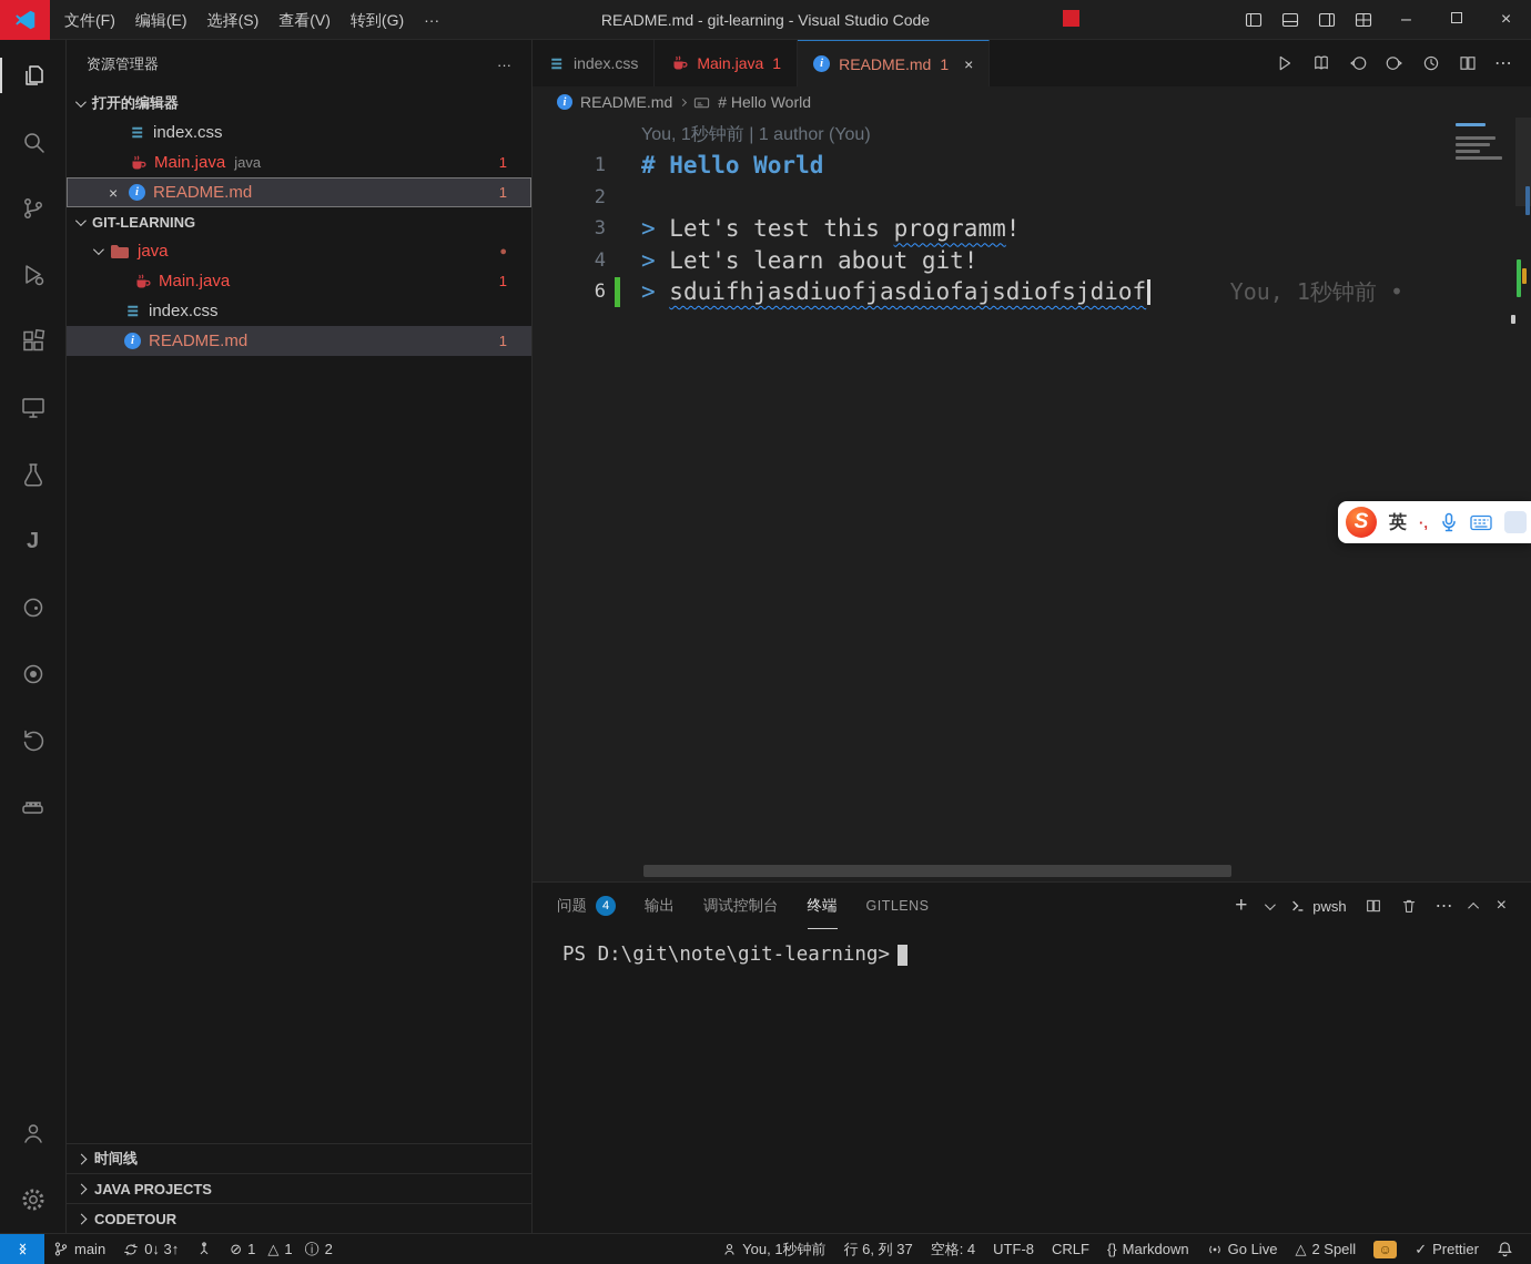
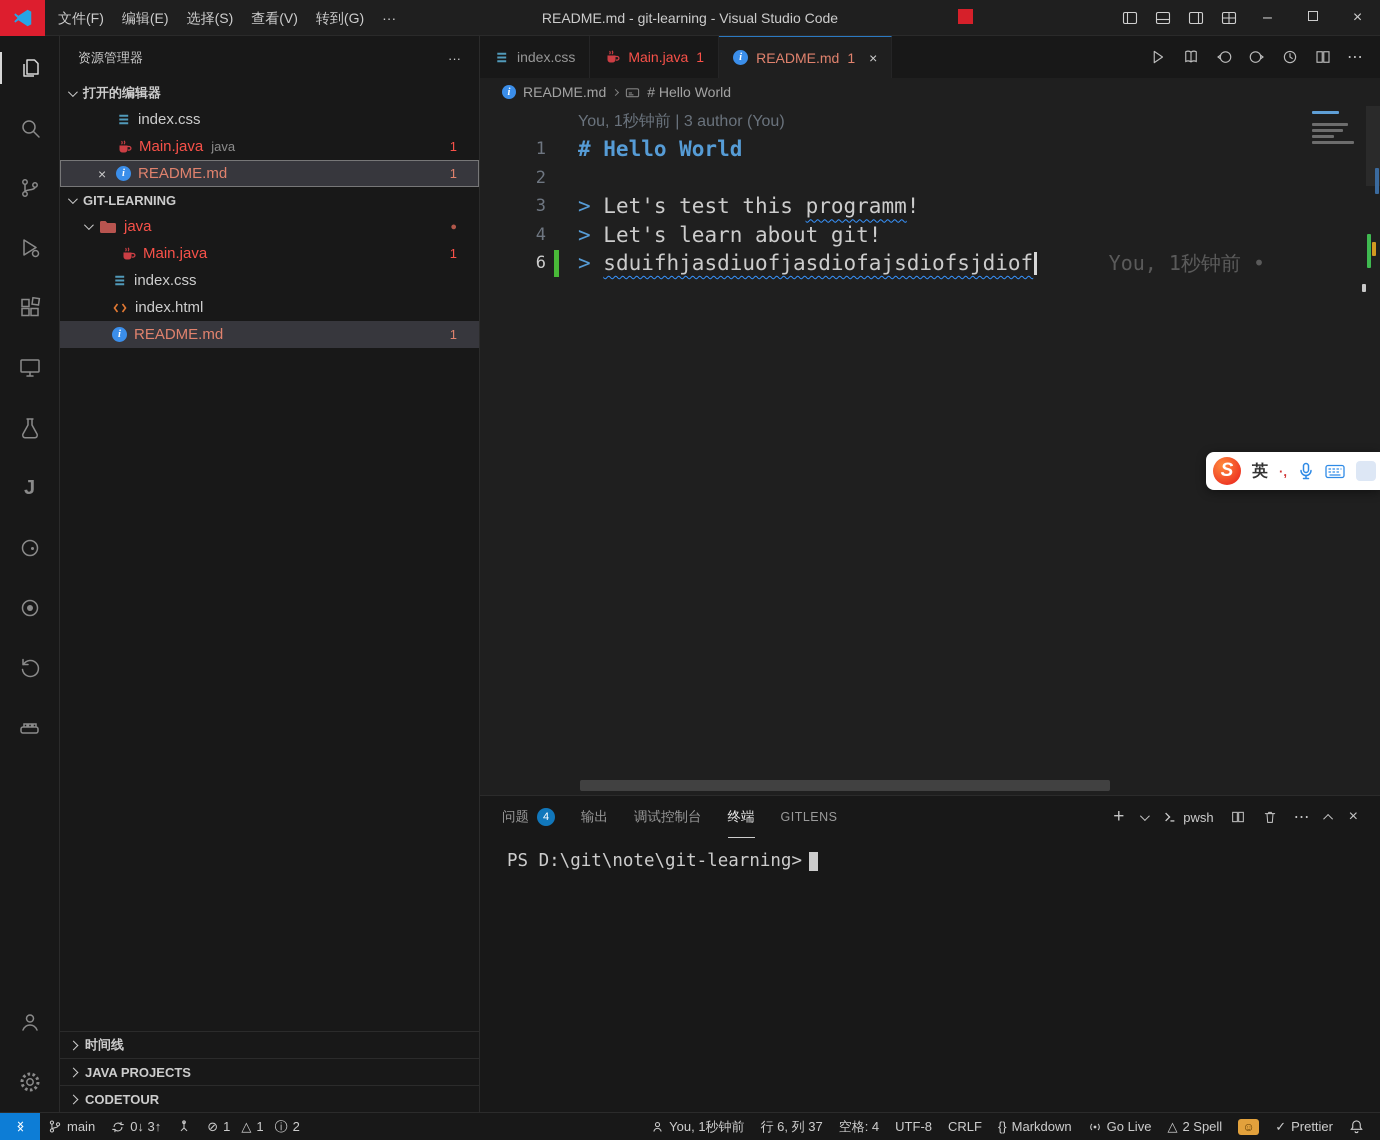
  文件(F)
  编辑(E)
  选择(S)
  查看(V)
  转到(G)
  ···
  README.md - git-learning - Visual Studio Code
  –
  ×
  J
  资源管理器
  ···
  打开的编辑器
  index.css
  Main.java
  java
  1
  ×
  README.md
  1
  GIT-LEARNING
  java
  ●
  Main.java
  1
  index.css
+ index.html
  README.md
  1
  时间线
  JAVA PROJECTS
  CODETOUR
  index.css
  Main.java
  1
  README.md
  1
  ×
  ⋯
  README.md
  # Hello World
- You, 1秒钟前 | 1 author (You)
+ You, 1秒钟前 | 3 author (You)
  1
  # Hello World
  2
  3
  > Let's test this programm!
  4
  > Let's learn about git!
  6
  > sduifhjasdiuofjasdiofajsdiofsjdiof You, 1秒钟前 •
  问题
  4
  输出
  调试控制台
  终端
  GITLENS
  +
  pwsh
  ⋯
  ×
  PS D:\git\note\git-learning>
  main
  0↓ 3↑
  ⊘
  1
  △
  1
  ⓘ
  2
  You, 1秒钟前
  行 6, 列 37
  空格: 4
  UTF-8
  CRLF
  {}
  Markdown
  Go Live
  △
  2 Spell
  ☺
  ✓
  Prettier
  S
  英
  ·,
